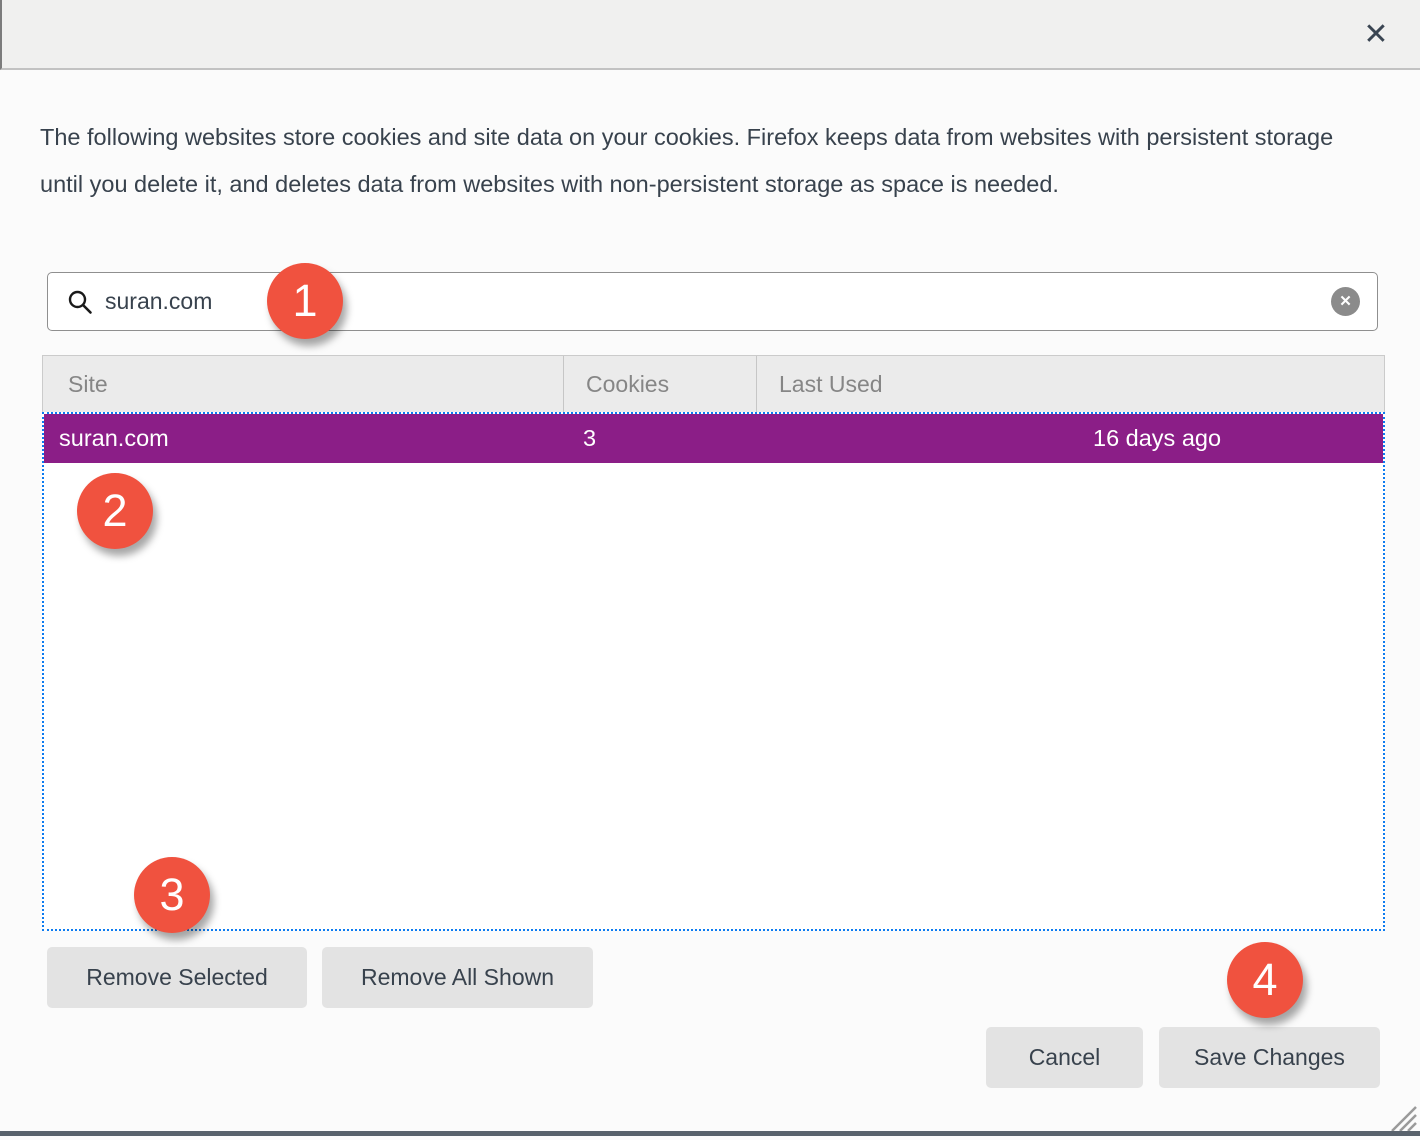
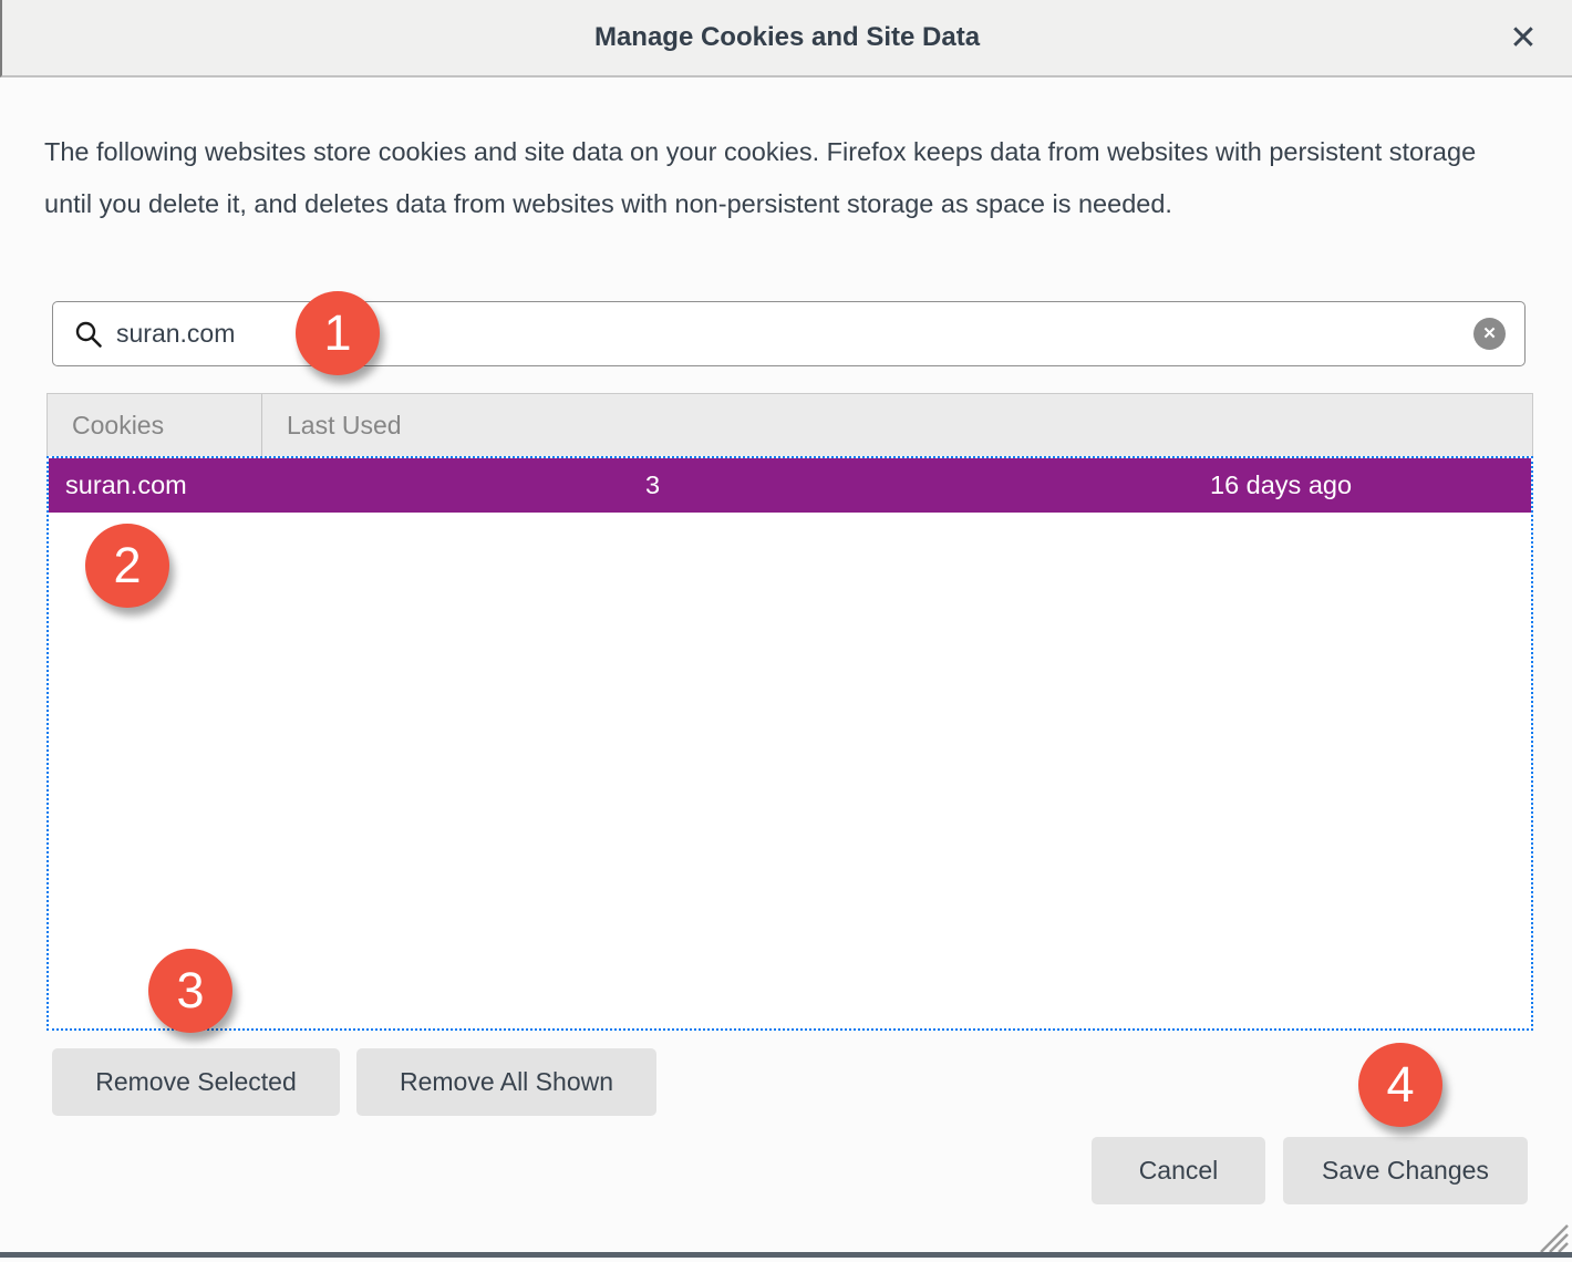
+ Manage Cookies and Site Data
  ✕
  The following websites store cookies and site data on your cookies. Firefox keeps data from websites with persistent storage until you delete it, and deletes data from websites with non-persistent storage as space is needed.
  suran.com
  ✕
- Site
  Cookies
  Last Used
  suran.com
  3
  16 days ago
  Remove Selected
  Remove All Shown
  Cancel
  Save Changes
  1
  2
  3
  4
